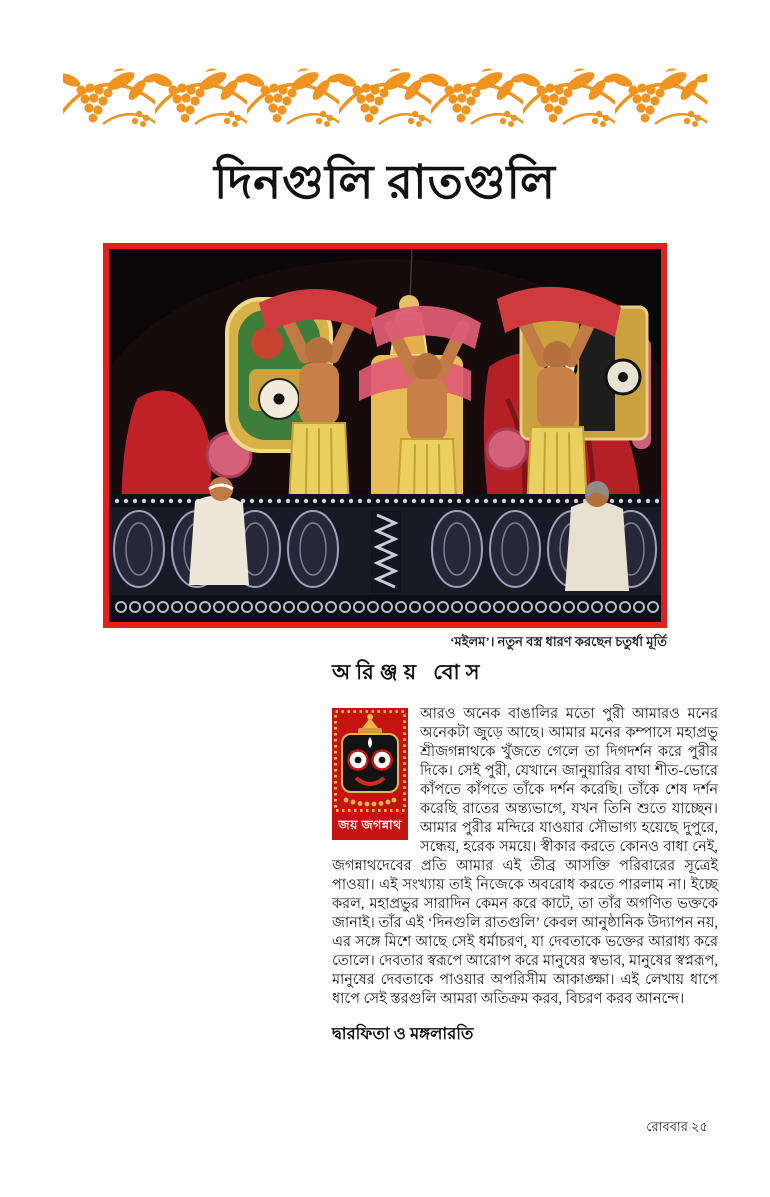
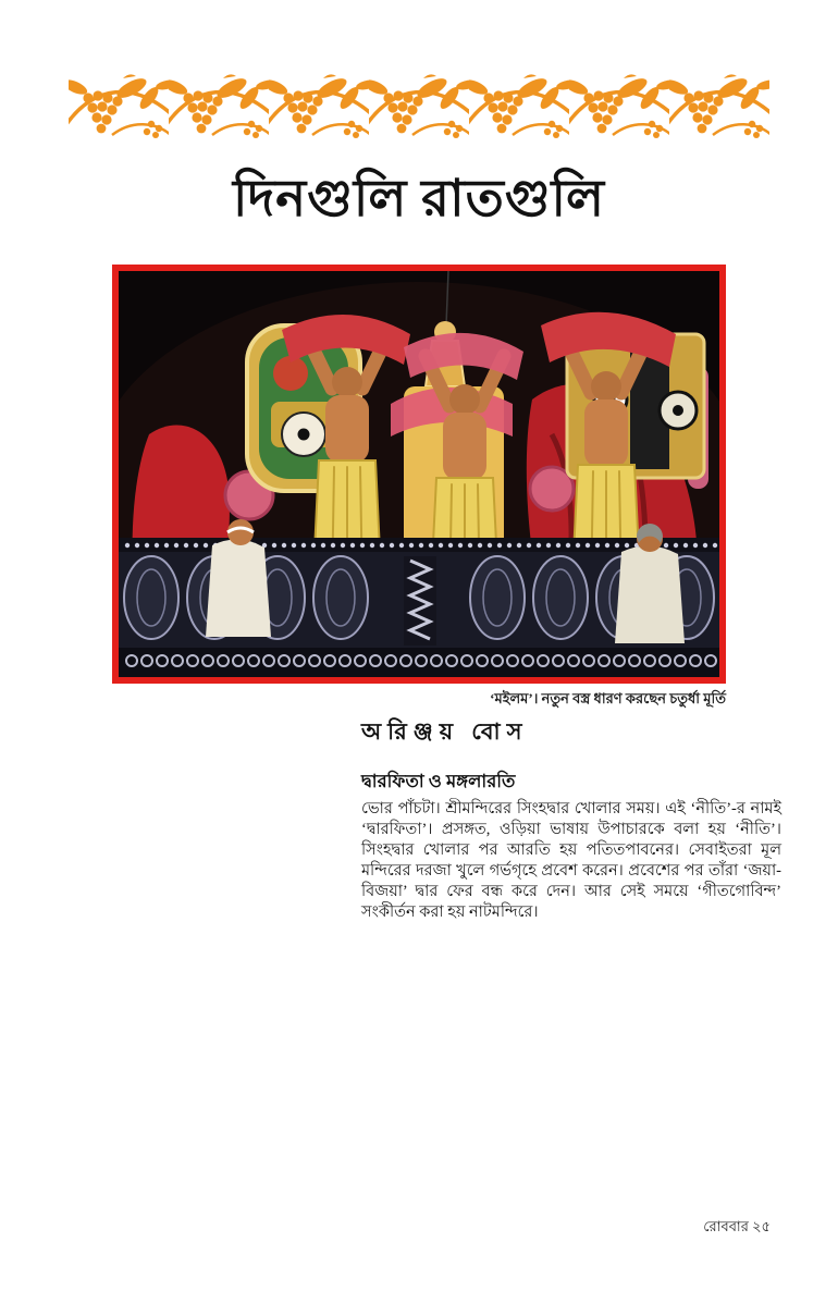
  দিনগুলি রাতগুলি
  ‘মইলম’। নতুন বস্ত্র ধারণ করছেন চতুর্ধা মূর্তি
  অরিঞ্জয় বোস
- জয় জগন্নাথ
- আরও অনেক বাঙালির মতো পুরী আমারও মনের অনেকটা জুড়ে আছে। আমার মনের কম্পাসে মহাপ্রভু শ্রীজগন্নাথকে খুঁজতে গেলে তা দিগদর্শন করে পুরীর দিকে। সেই পুরী, যেখানে জানুয়ারির বাঘা শীত-ভোরে কাঁপতে কাঁপতে তাঁকে দর্শন করেছি। তাঁকে শেষ দর্শন করেছি রাতের অন্ত্যভাগে, যখন তিনি শুতে যাচ্ছেন। আমার পুরীর মন্দিরে যাওয়ার সৌভাগ্য হয়েছে দুপুরে, সন্ধেয়, হরেক সময়ে। স্বীকার করতে কোনও বাধা নেই, জগন্নাথদেবের প্রতি আমার এই তীব্র আসক্তি পরিবারের সূত্রেই পাওয়া। এই সংখ্যায় তাই নিজেকে অবরোধ করতে পারলাম না। ইচ্ছে করল, মহাপ্রভুর সারাদিন কেমন করে কাটে, তা তাঁর অগণিত ভক্তকে জানাই। তাঁর এই ‘দিনগুলি রাতগুলি’ কেবল আনুষ্ঠানিক উদ্যাপন নয়, এর সঙ্গে মিশে আছে সেই ধর্মাচরণ, যা দেবতাকে ভক্তের আরাধ্য করে তোলে। দেবতার স্বরূপে আরোপ করে মানুষের স্বভাব, মানুষের স্বপ্নরূপ, মানুষের দেবতাকে পাওয়ার অপরিসীম আকাঙ্ক্ষা। এই লেখায় ধাপে ধাপে সেই স্তরগুলি আমরা অতিক্রম করব, বিচরণ করব আনন্দে।
  দ্বারফিতা ও মঙ্গলারতি
+ ভোর পাঁচটা। শ্রীমন্দিরের সিংহদ্বার খোলার সময়। এই ‘নীতি’-র নামই ‘দ্বারফিতা’। প্রসঙ্গত, ওড়িয়া ভাষায় উপাচারকে বলা হয় ‘নীতি’। সিংহদ্বার খোলার পর আরতি হয় পতিতপাবনের। সেবাইতরা মূল মন্দিরের দরজা খুলে গর্ভগৃহে প্রবেশ করেন। প্রবেশের পর তাঁরা ‘জয়া-বিজয়া’ দ্বার ফের বন্ধ করে দেন। আর সেই সময়ে ‘গীতগোবিন্দ’ সংকীর্তন করা হয় নাটমন্দিরে।
  রোববার ২৫
